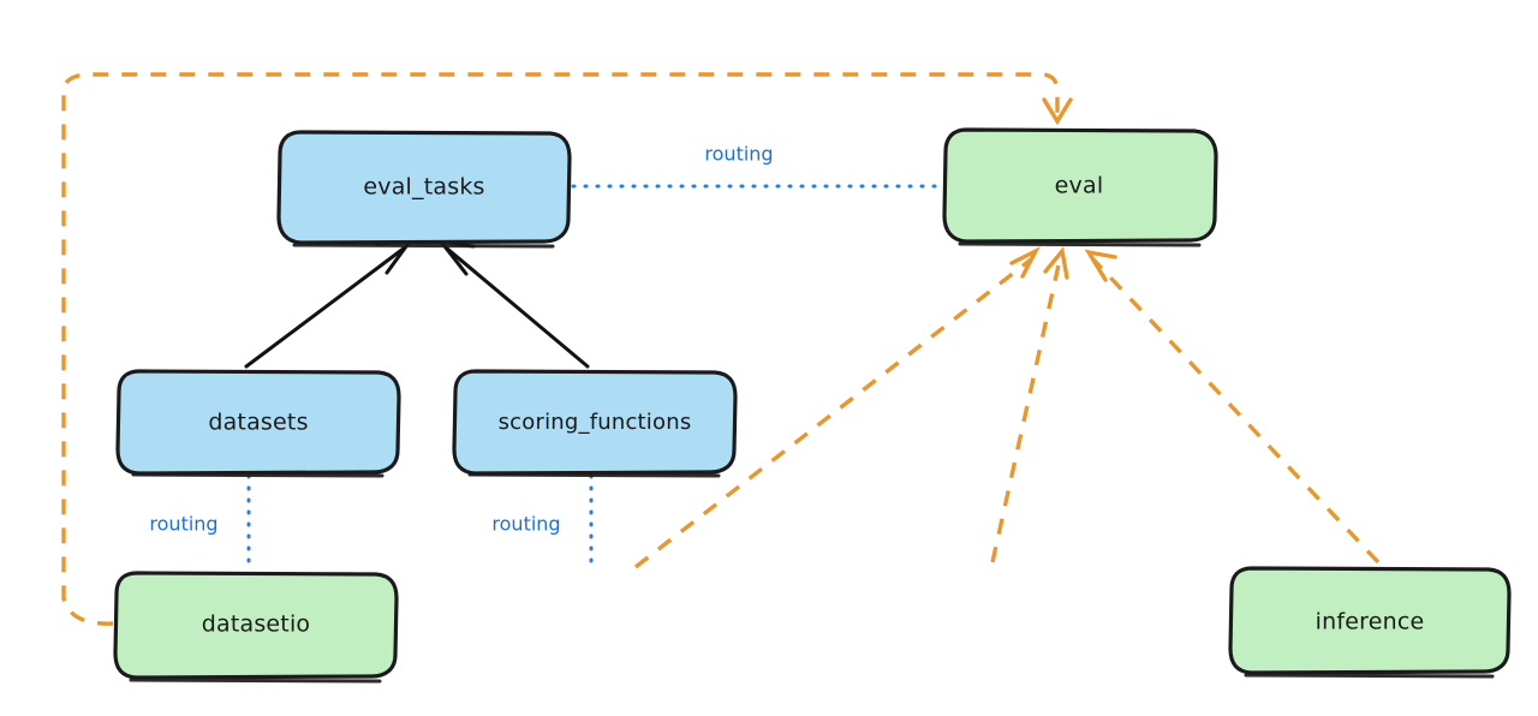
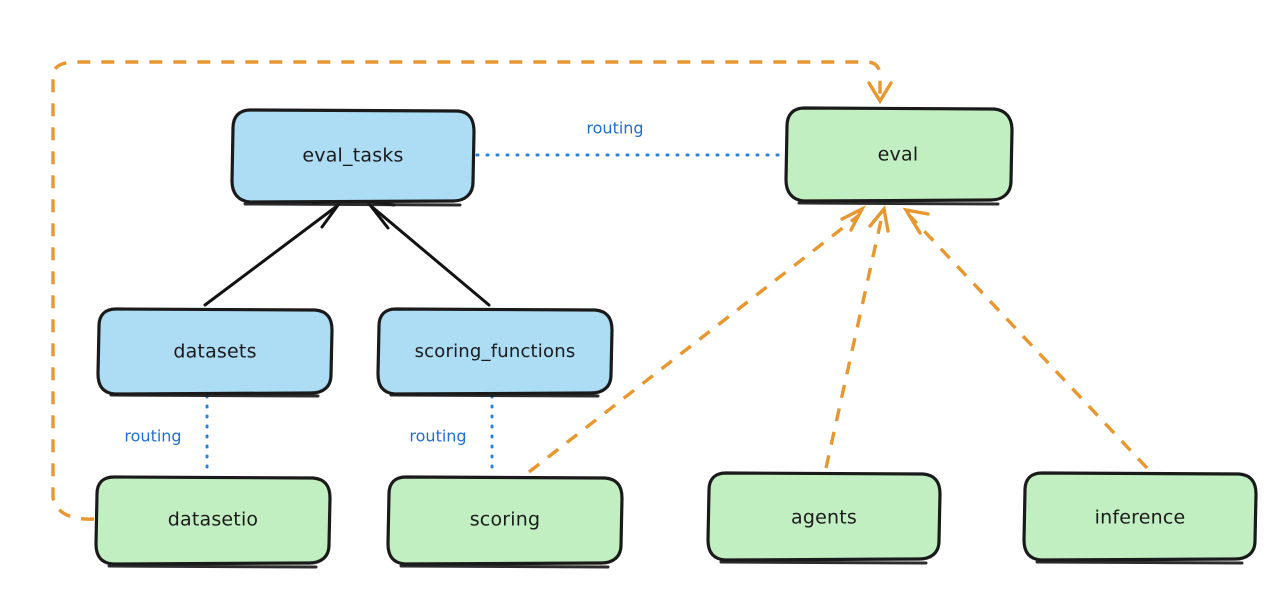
  routing
  routing
  routing
  eval_tasks
  eval
  datasets
  scoring_functions
  datasetio
+ scoring
+ agents
  inference
